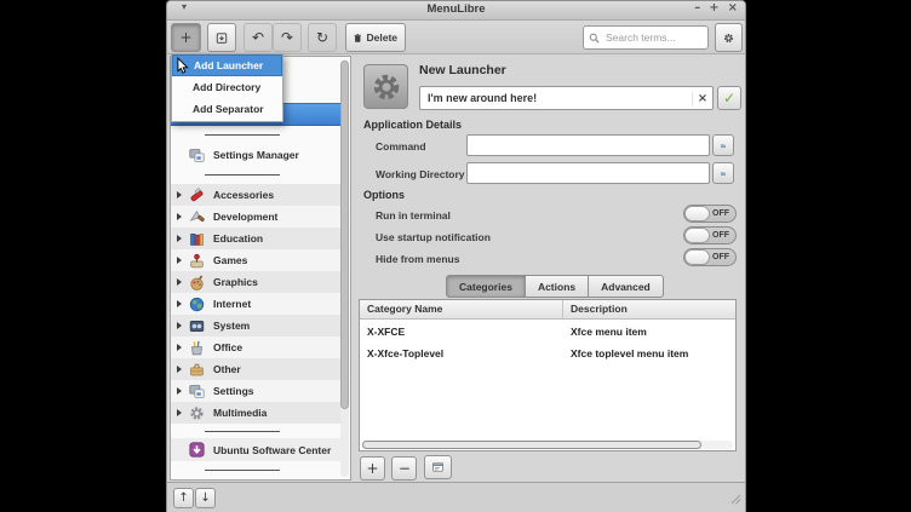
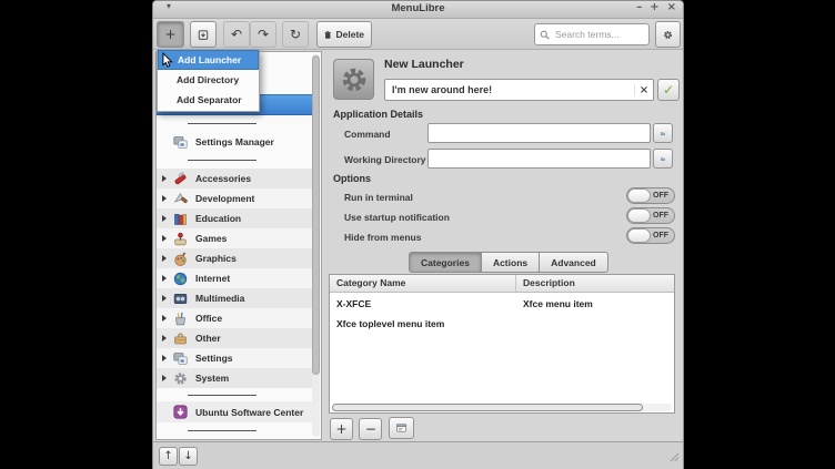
  ▾
  MenuLibre
  –
  +
  ×
  +
  ↶
  ↷
  ↻
  Delete
  Search terms...
  Settings Manager
  Accessories
  Development
  Education
  Games
  Graphics
  Internet
- System
+ Multimedia
  Office
  Other
  Settings
- Multimedia
+ System
  Ubuntu Software Center
  New Launcher
  I'm new around here!
  ×
  ✓
  Application Details
  Command
  Working Directory
  Options
  Run in terminal
  Use startup notification
  Hide from menus
  Categories
  Actions
  Advanced
  Category Name
  Description
  X-XFCE
  Xfce menu item
- X-Xfce-Toplevel
  Xfce toplevel menu item
  + −
  ↑
  ↓
  Add Launcher
  Add Directory
  Add Separator
